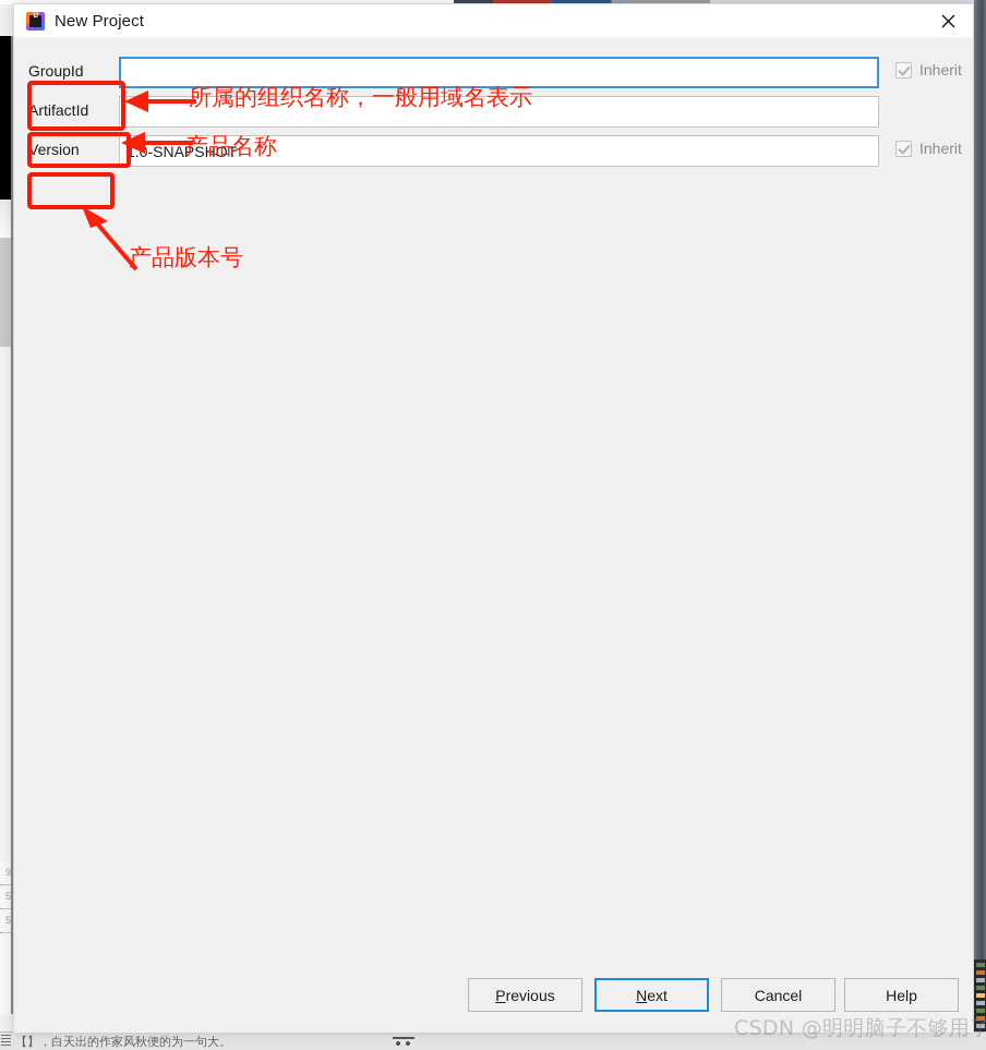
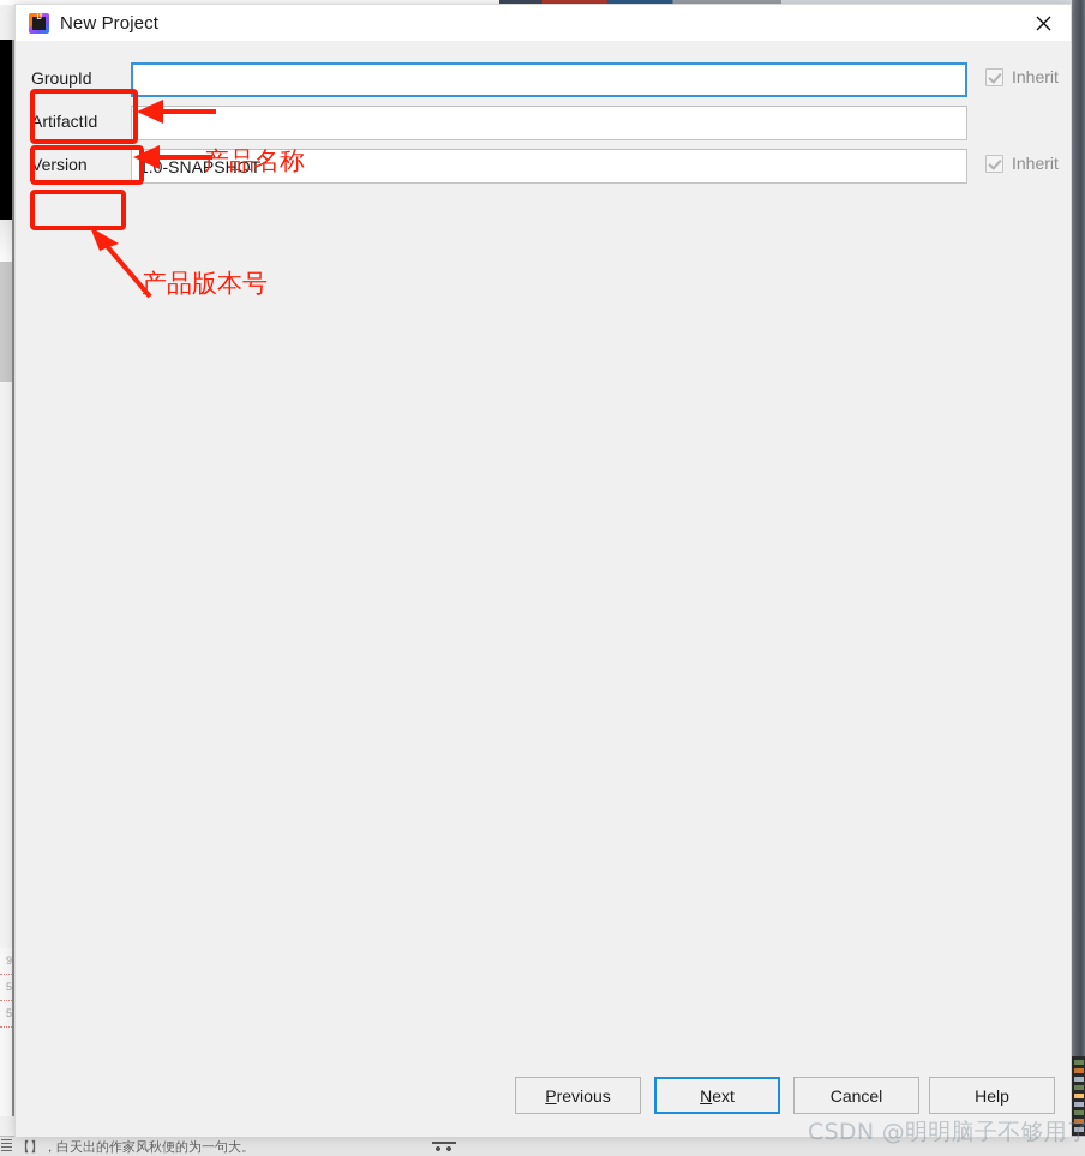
  9
  5
  5
  【】，白天出的作家风秋便的为一句大。
  New Project
  GroupId
  Inherit
  ArtifactId
  Version
  1.-SNAPSHOT
  Inherit
- 所属的组织名称，一般用域名表示
  产品名称
  产品版本号
  Previous
  Next
  Cancel
  Help
  CSDN @明明脑子不够用了
